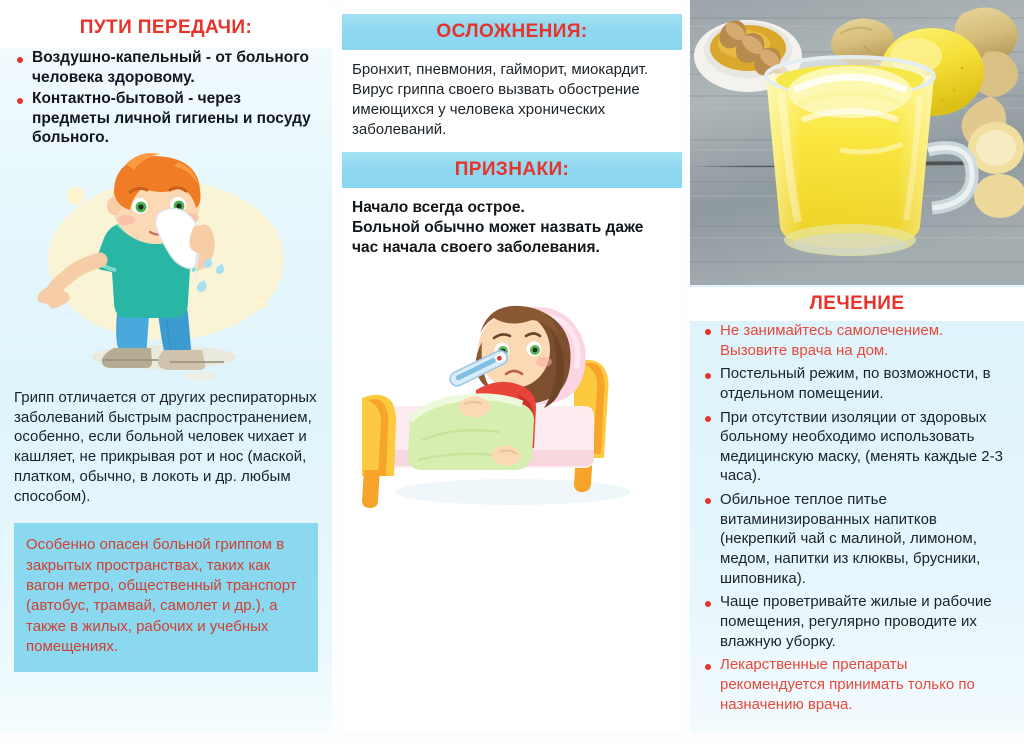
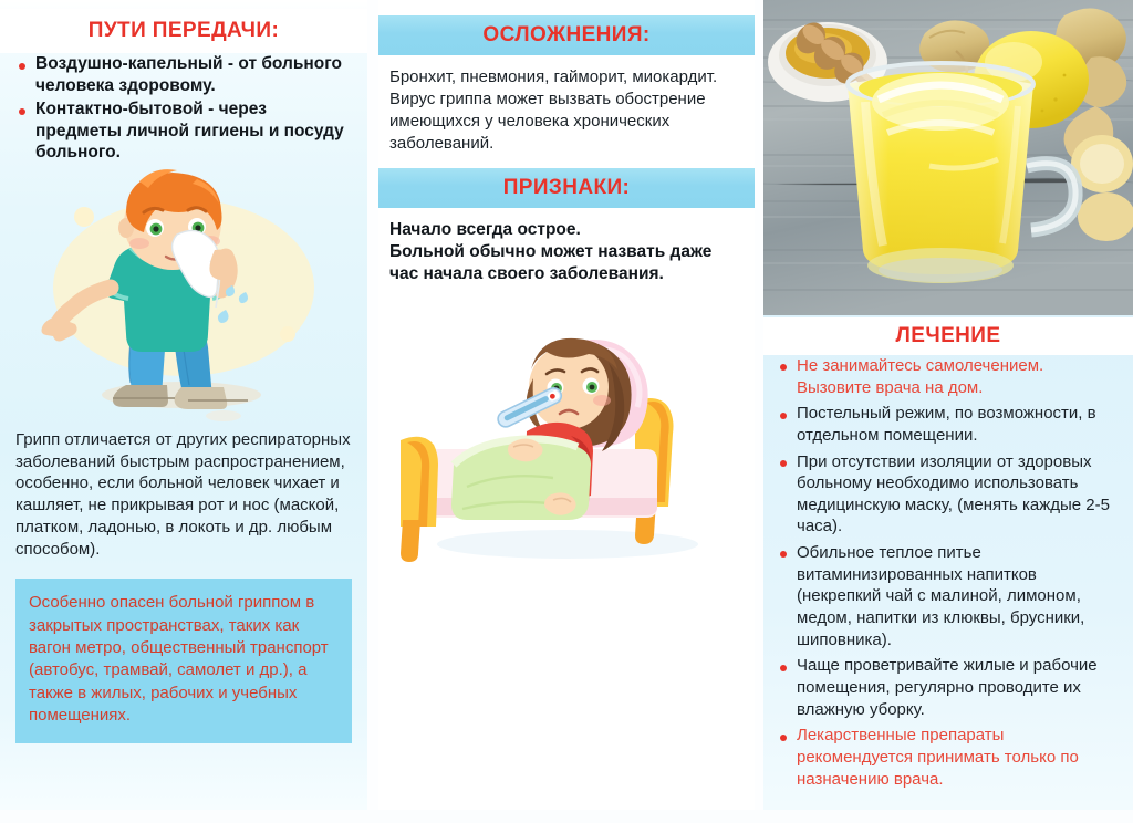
  ПУТИ ПЕРЕДАЧИ:
  Воздушно-капельный - от больного человека здоровому.
  Контактно-бытовой - через предметы личной гигиены и посуду больного.
- Грипп отличается от других респираторных заболеваний быстрым распространением, особенно, если больной человек чихает и кашляет, не прикрывая рот и нос (маской, платком, обычно, в локоть и др. любым способом).
+ Грипп отличается от других респираторных заболеваний быстрым распространением, особенно, если больной человек чихает и кашляет, не прикрывая рот и нос (маской, платком, ладонью, в локоть и др. любым способом).
  Особенно опасен больной гриппом в закрытых пространствах, таких как вагон метро, общественный транспорт (автобус, трамвай, самолет и др.), а также в жилых, рабочих и учебных помещениях.
  ОСЛОЖНЕНИЯ:
- Бронхит, пневмония, гайморит, миокардит. Вирус гриппа своего вызвать обострение имеющихся у человека хронических заболеваний.
+ Бронхит, пневмония, гайморит, миокардит. Вирус гриппа может вызвать обострение имеющихся у человека хронических заболеваний.
  ПРИЗНАКИ:
  Начало всегда острое.
  Больной обычно может назвать даже час начала своего заболевания.
  ЛЕЧЕНИЕ
  Не занимайтесь самолечением. Вызовите врача на дом.
  Постельный режим, по возможности, в отдельном помещении.
- При отсутствии изоляции от здоровых больному необходимо использовать медицинскую маску, (менять каждые 2-3 часа).
+ При отсутствии изоляции от здоровых больному необходимо использовать медицинскую маску, (менять каждые 2-5 часа).
  Обильное теплое питье витаминизированных напитков (некрепкий чай с малиной, лимоном, медом, напитки из клюквы, брусники, шиповника).
  Чаще проветривайте жилые и рабочие помещения, регулярно проводите их влажную уборку.
  Лекарственные препараты рекомендуется принимать только по назначению врача.
